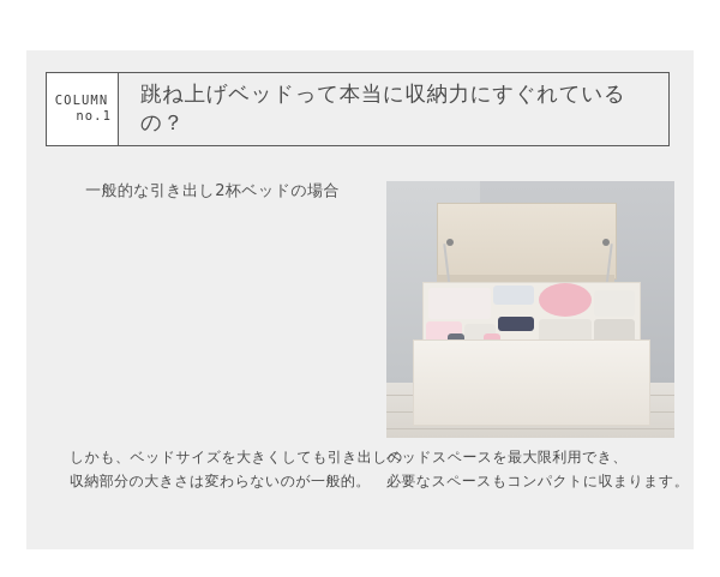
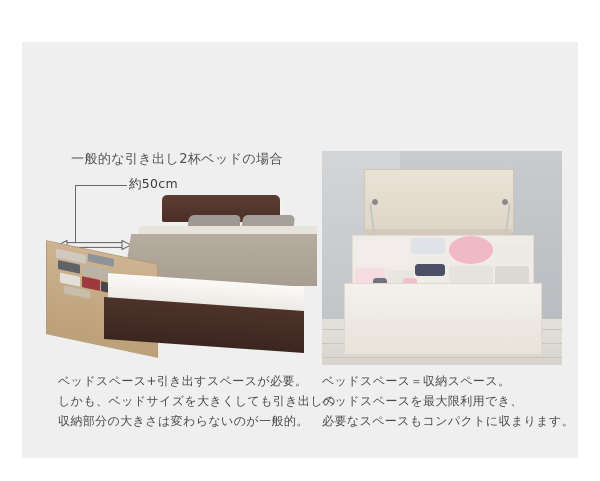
- COLUMN
- no.1
- 跳ね上げベッドって本当に収納力にすぐれているの？
  一般的な引き出し2杯ベッドの場合
+ 約50cm
+ ベッドスペース+引き出すスペースが必要。
  しかも、ベッドサイズを大きくしても引き出し
  収納部分の大きさは変わらないのが一般的。
+ ベッドスペース＝収納スペース。
  ベッドスペースを最大限利用でき、
  必要なスペースもコンパクトに収まります。
